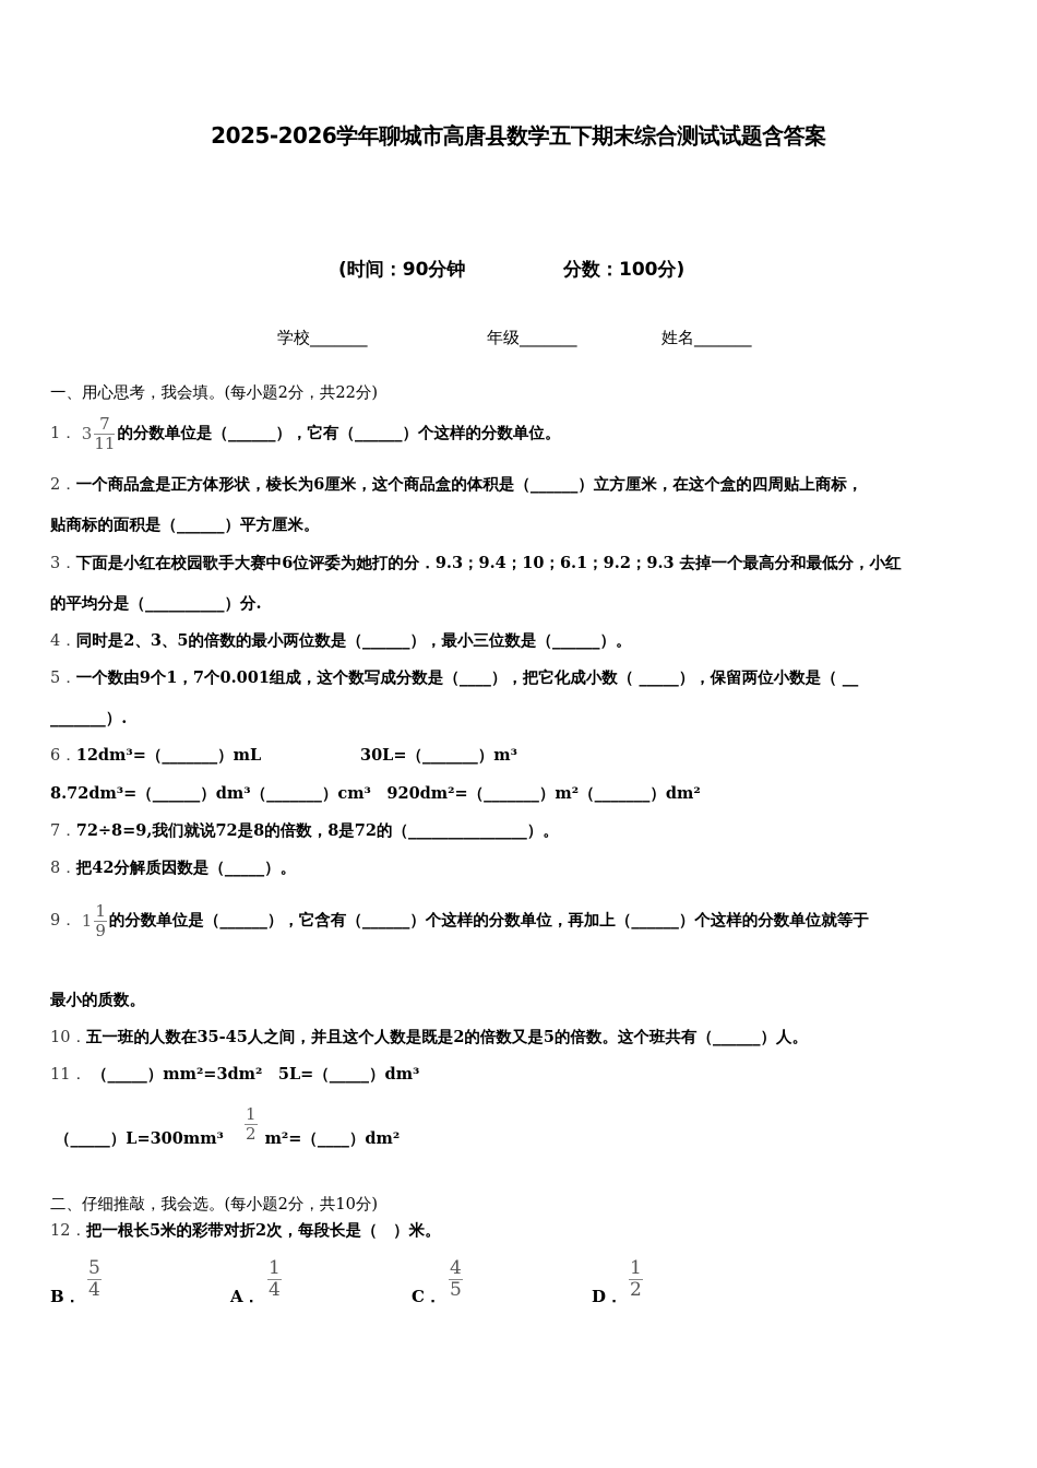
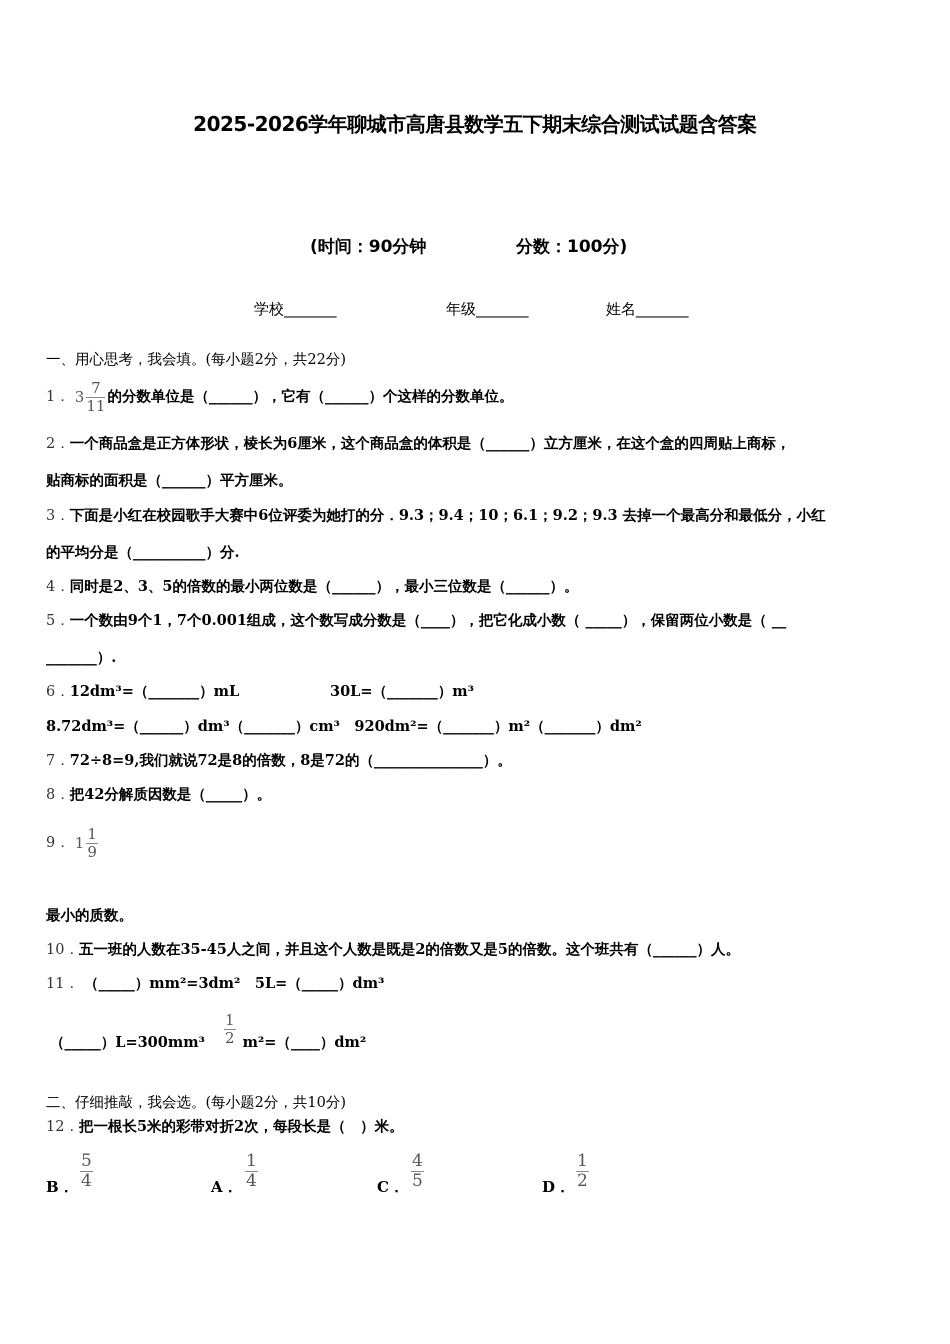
  2025-2026学年聊城市高唐县数学五下期末综合测试试题含答案
  (时间：90分钟
  分数：100分)
  学校_______
  年级_______
  姓名_______
  一、用心思考，我会填。(每小题2分，共22分)
  1． 3
  7
  11
  的分数单位是（______），它有（______）个这样的分数单位。
  2．一个商品盒是正方体形状，棱长为6厘米，这个商品盒的体积是（______）立方厘米，在这个盒的四周贴上商标，
  贴商标的面积是（______）平方厘米。
  3．下面是小红在校园歌手大赛中6位评委为她打的分．9.3；9.4；10；6.1；9.2；9.3 去掉一个最高分和最低分，小红
  的平均分是（__________）分.
  4．同时是2、3、5的倍数的最小两位数是（______），最小三位数是（______）。
  5．一个数由9个1，7个0.001组成，这个数写成分数是（____），把它化成小数（ _____），保留两位小数是（ __
  _______）.
  6．12dm³=（_______）mL
  30L=（_______）m³
  8.72dm³=（______）dm³（_______）cm³ 920dm²=（_______）m²（_______）dm²
  7．72÷8=9,我们就说72是8的倍数，8是72的（_______________）。
  8．把42分解质因数是（_____）。
  9． 1
  1
  9
- 的分数单位是（______），它含有（______）个这样的分数单位，再加上（______）个这样的分数单位就等于
  最小的质数。
  10．五一班的人数在35-45人之间，并且这个人数是既是2的倍数又是5的倍数。这个班共有（______）人。
  11． （_____）mm²=3dm² 5L=（_____）dm³
  （_____）L=300mm³
  1
  2
  m²=（____）dm²
  二、仔细推敲，我会选。(每小题2分，共10分)
  12．把一根长5米的彩带对折2次，每段长是（ ）米。
  B．
  5
  4
  A．
  1
  4
  C．
  4
  5
  D．
  1
  2
